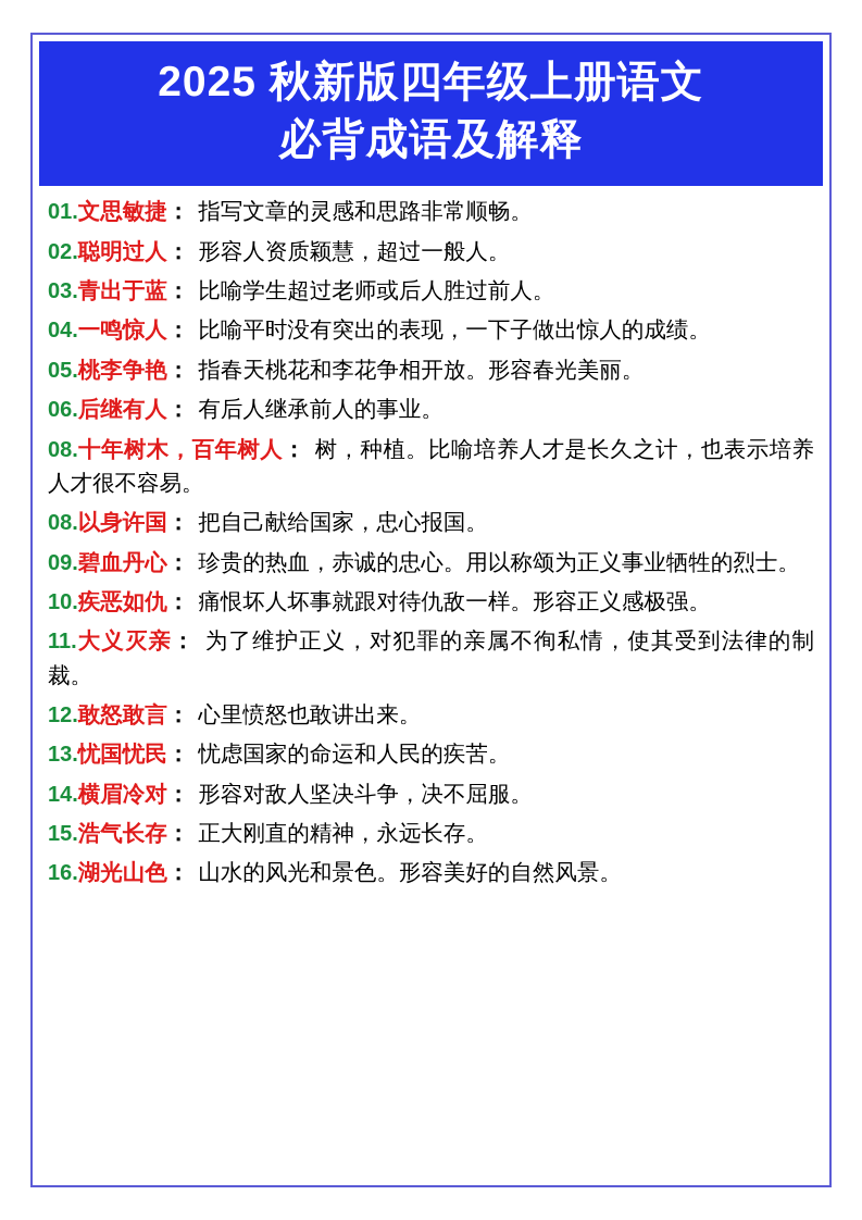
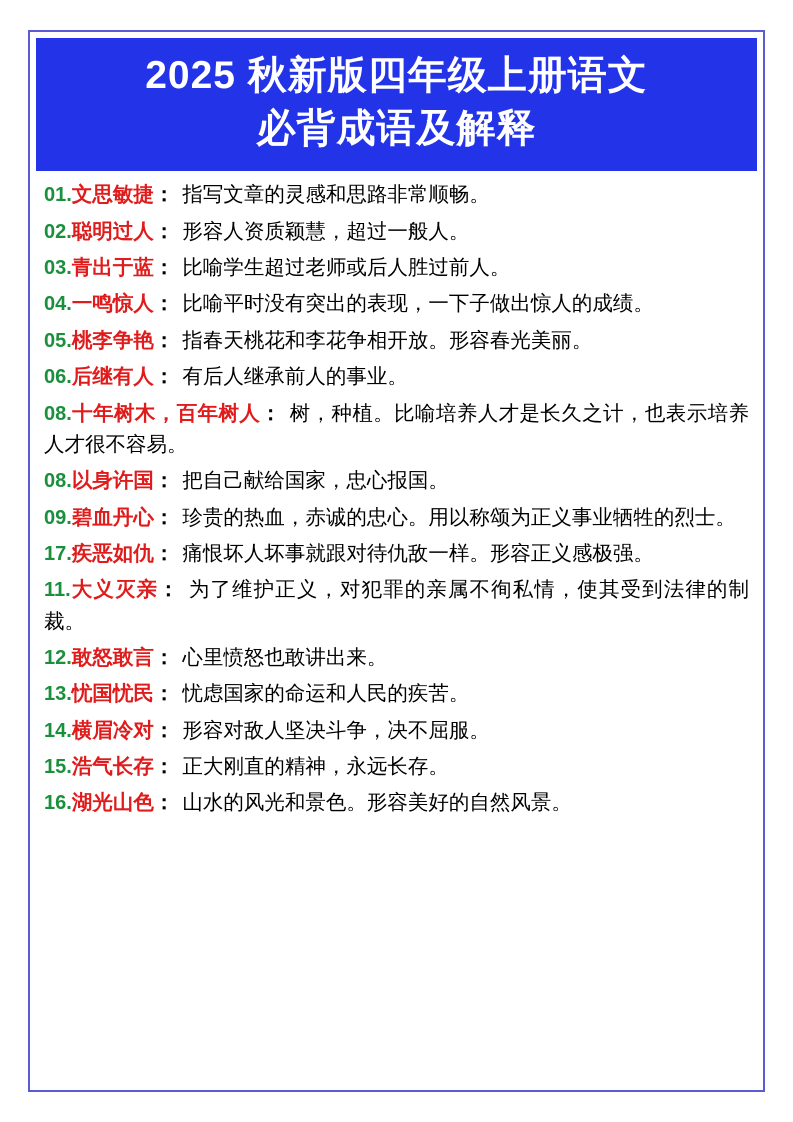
  2025 秋新版四年级上册语文
  必背成语及解释
  01.文思敏捷： 指写文章的灵感和思路非常顺畅。
  02.聪明过人： 形容人资质颖慧，超过一般人。
  03.青出于蓝： 比喻学生超过老师或后人胜过前人。
  04.一鸣惊人： 比喻平时没有突出的表现，一下子做出惊人的成绩。
  05.桃李争艳： 指春天桃花和李花争相开放。形容春光美丽。
  06.后继有人： 有后人继承前人的事业。
  08.十年树木，百年树人： 树，种植。比喻培养人才是长久之计，也表示培养人才很不容易。
  08.以身许国： 把自己献给国家，忠心报国。
  09.碧血丹心： 珍贵的热血，赤诚的忠心。用以称颂为正义事业牺牲的烈士。
- 10.疾恶如仇： 痛恨坏人坏事就跟对待仇敌一样。形容正义感极强。
+ 17.疾恶如仇： 痛恨坏人坏事就跟对待仇敌一样。形容正义感极强。
  11.大义灭亲： 为了维护正义，对犯罪的亲属不徇私情，使其受到法律的制裁。
  12.敢怒敢言： 心里愤怒也敢讲出来。
  13.忧国忧民： 忧虑国家的命运和人民的疾苦。
  14.横眉冷对： 形容对敌人坚决斗争，决不屈服。
  15.浩气长存： 正大刚直的精神，永远长存。
  16.湖光山色： 山水的风光和景色。形容美好的自然风景。
